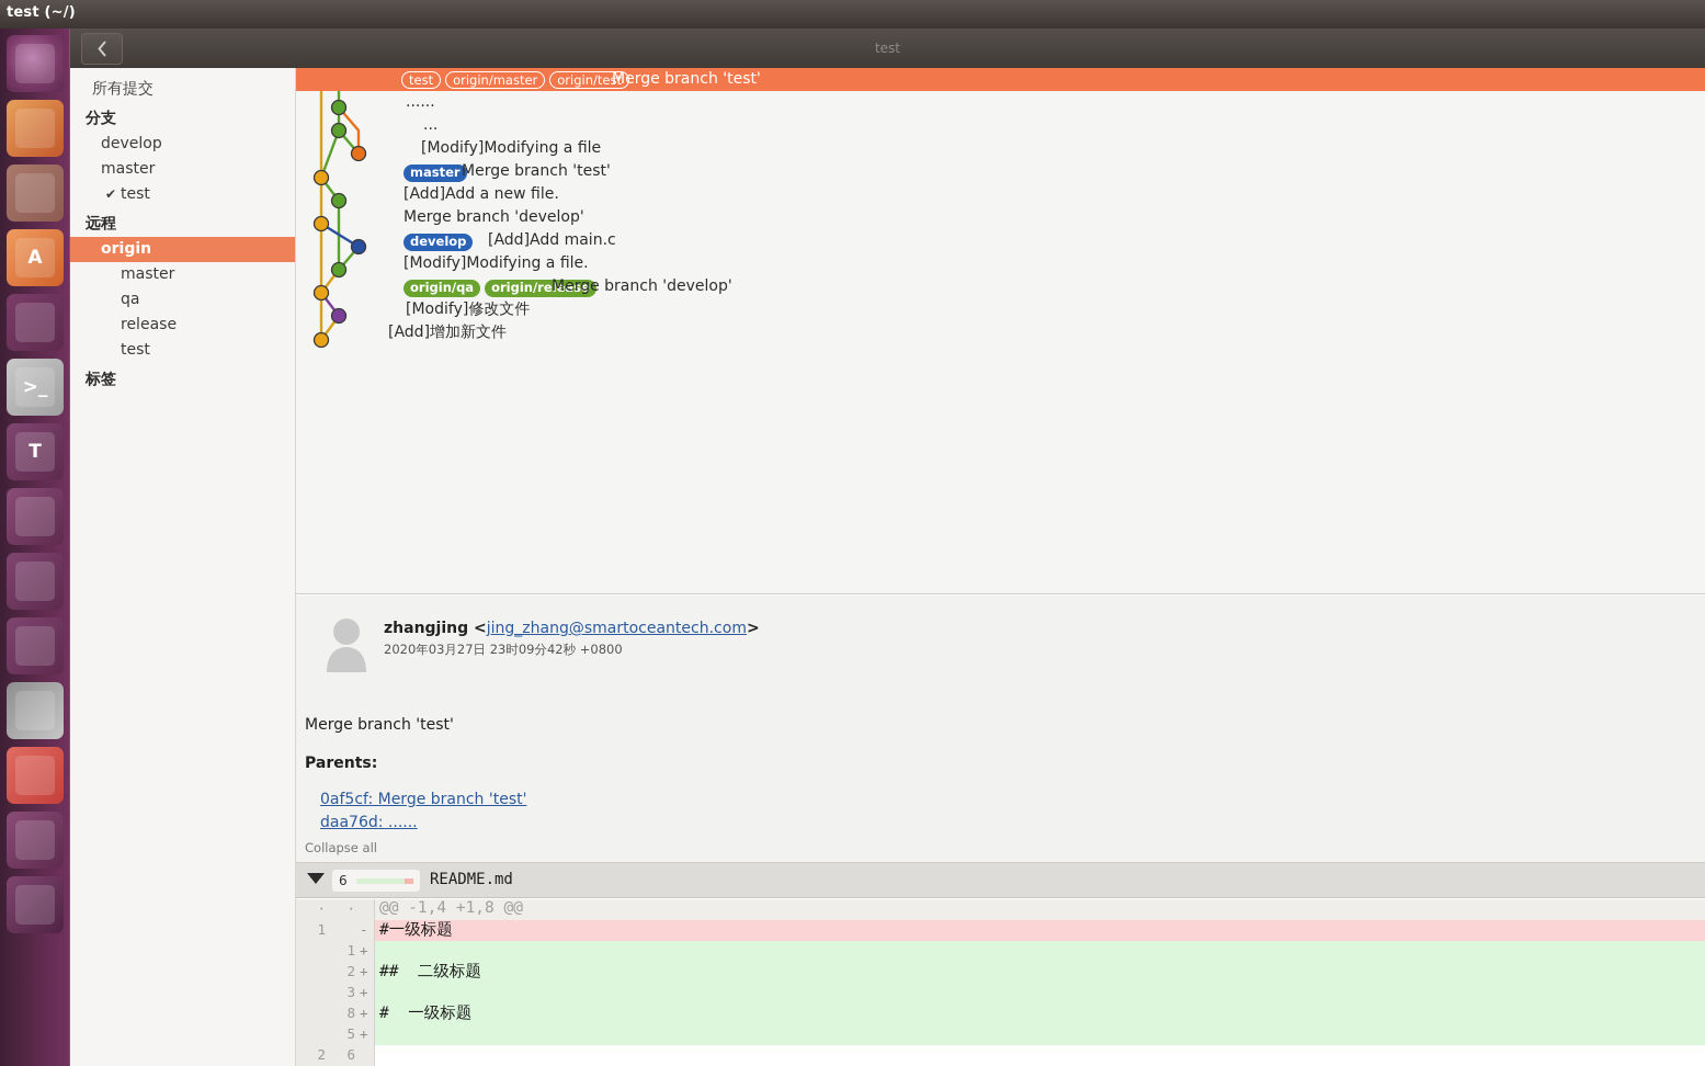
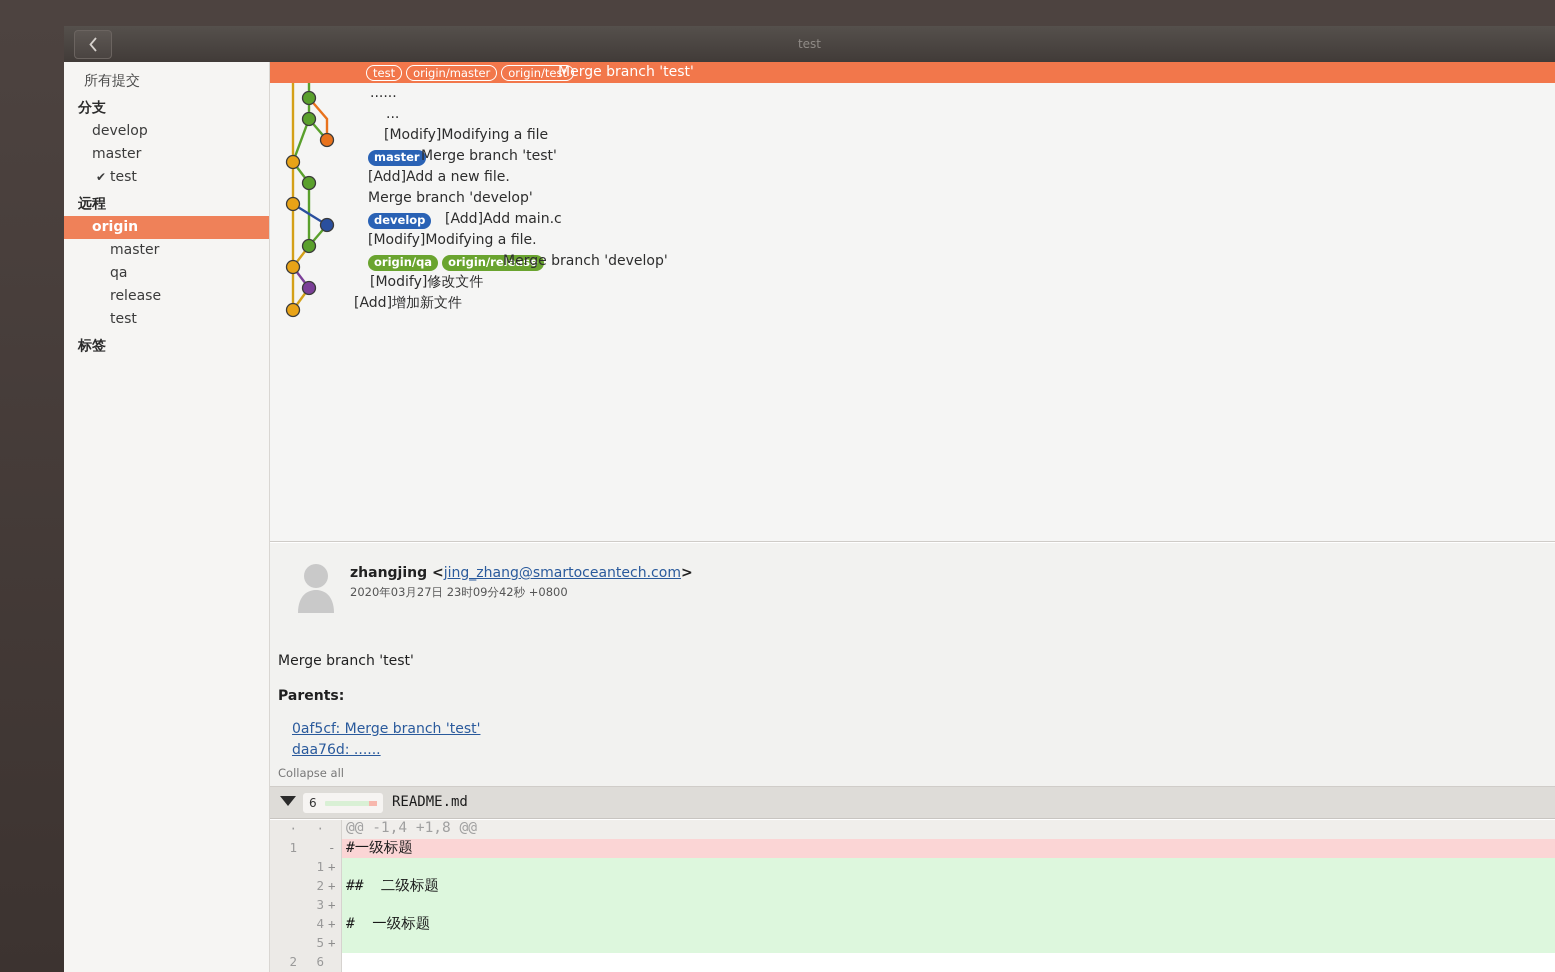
- test (~/)
- A
- >_
- T
  test
  所有提交
  分支
  develop
  master
  ✔
  test
  远程
  origin
  master
  qa
  release
  test
  标签
  test origin/master origin/test
  Merge branch 'test'
  ......
  ...
  [Modify]Modifying a file
  master
  Merge branch 'test'
  [Add]Add a new file.
  Merge branch 'develop'
  develop
  [Add]Add main.c
  [Modify]Modifying a file.
  origin/qa origin/release
  Merge branch 'develop'
  [Modify]修改文件
  [Add]增加新文件
  zhangjing <jing_zhang@smartoceantech.com>
  2020年03月27日 23时09分42秒 +0800
  Merge branch 'test'
  Parents:
  0af5cf: Merge branch 'test'
  daa76d: ......
  Collapse all
  6
  README.md
  ·
  ·
  @@ -1,4 +1,8 @@
  1
  -
  #一级标题
  1
  +
  2
  +
  ## 二级标题
  3
  +
- 8
+ 4
  +
  # 一级标题
  5
  +
  2
  6
